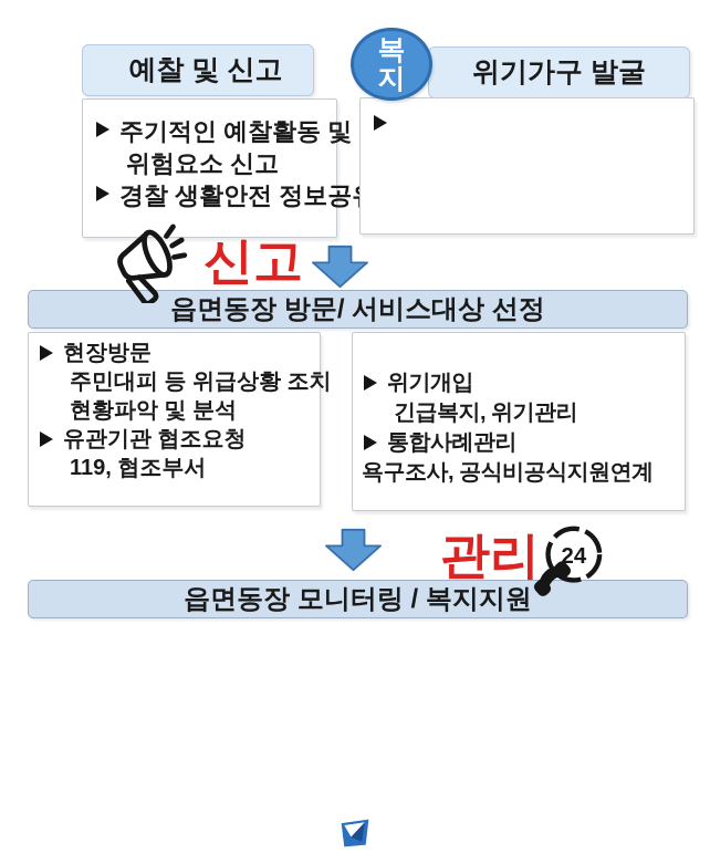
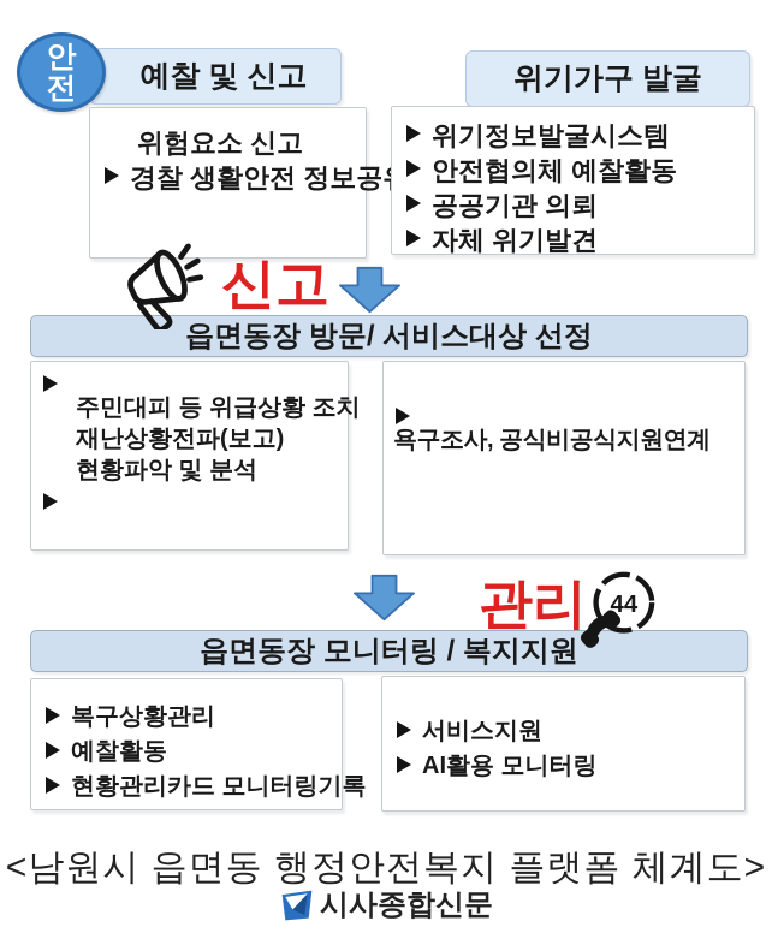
+ 안전
  예찰 및 신고
- 주기적인 예찰활동 및
  위험요소 신고
  경찰 생활안전 정보공
- 복지
  위기가구 발굴
+ 위기정보발굴시스템
+ 안전협의체 예찰활동
+ 공공기관 의뢰
+ 자체 위기발견
  신고
  읍면동장 방문/ 서비스대상 선정
- 현장방문
  주민대피 등 위급상황 조치
+ 재난상황전파(보고)
  현황파악 및 분석
- 유관기관 협조요청
- 119, 협조부서
- 위기개입
- 긴급복지, 위기관리
- 통합사례관리
  욕구조사, 공식비공식지원연계
  관리
- 24
+ 44
  읍면동장 모니터링 / 복지지원
+ 복구상황관리
+ 예찰활동
+ 현황관리카드 모니터링기록
+ 서비스지원
+ AI활용 모니터링
+ <남원시 읍면동 행정안전복지 플랫폼 체계도>
+ 시사종합신문
